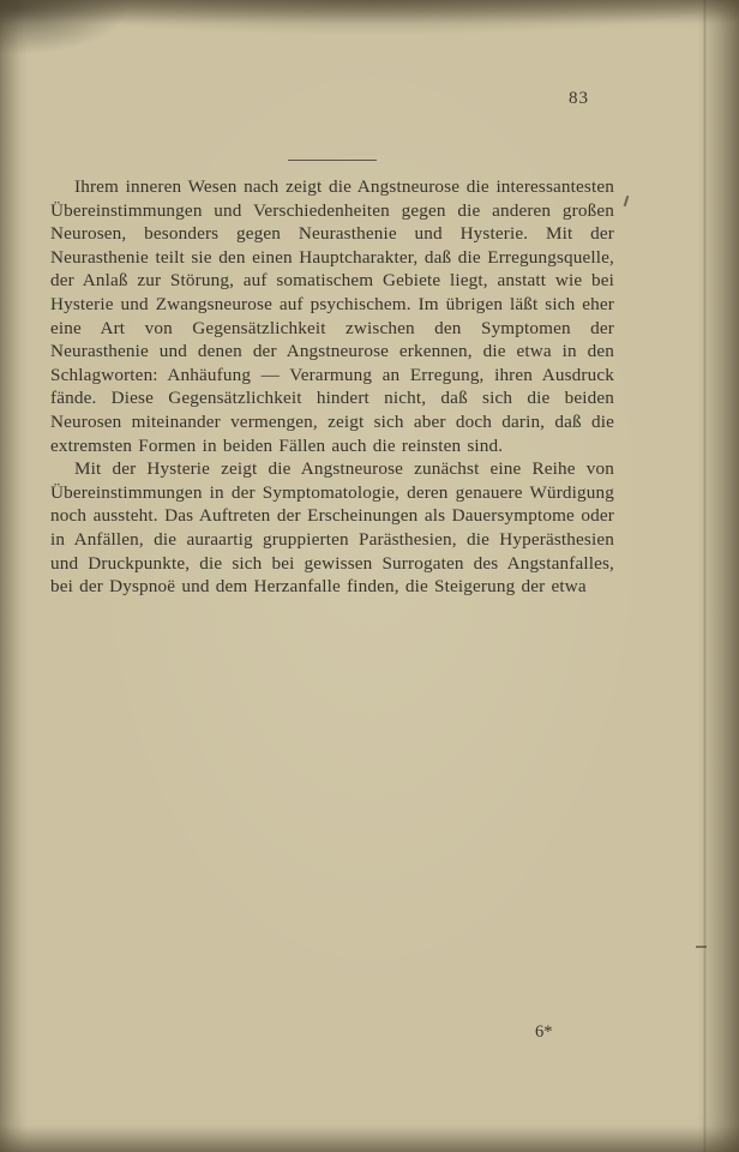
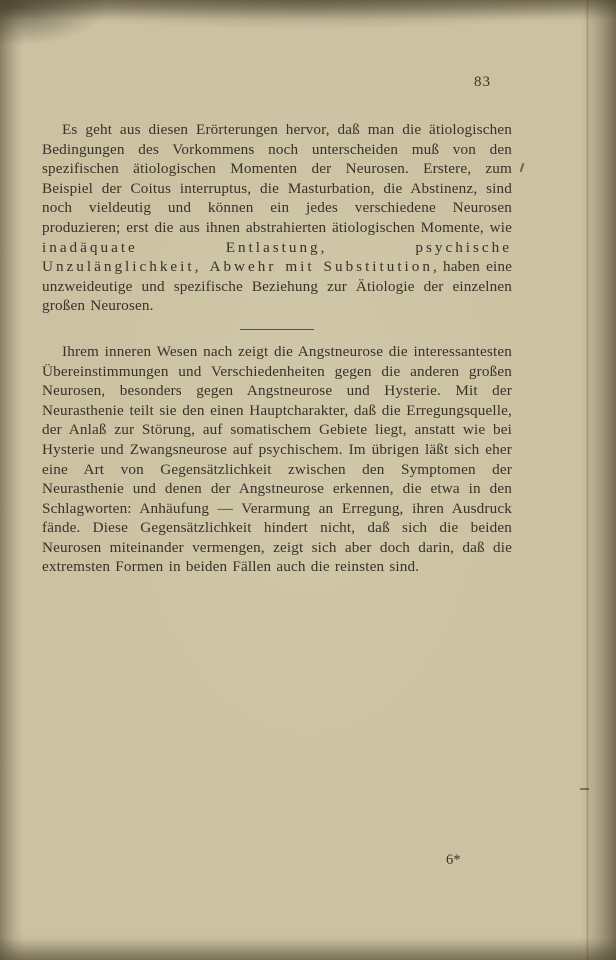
  83
+ Es geht aus diesen Erörterungen hervor, daß man die ätiologischen Bedingungen des Vorkommens noch unterscheiden muß von den spezifischen ätiologischen Momenten der Neurosen. Erstere, zum Beispiel der Coitus interruptus, die Masturbation, die Abstinenz, sind noch vieldeutig und können ein jedes verschiedene Neurosen produzieren; erst die aus ihnen abstrahierten ätiologischen Momente, wie inadäquate Entlastung, psychische Unzulänglichkeit, Abwehr mit Substitution, haben eine unzweideutige und spezifische Beziehung zur Ätiologie der einzelnen großen Neurosen.
- Ihrem inneren Wesen nach zeigt die Angstneurose die interessantesten Übereinstimmungen und Verschiedenheiten gegen die anderen großen Neurosen, besonders gegen Neurasthenie und Hysterie. Mit der Neurasthenie teilt sie den einen Hauptcharakter, daß die Erregungsquelle, der Anlaß zur Störung, auf somatischem Gebiete liegt, anstatt wie bei Hysterie und Zwangsneurose auf psychischem. Im übrigen läßt sich eher eine Art von Gegensätzlichkeit zwischen den Symptomen der Neurasthenie und denen der Angstneurose erkennen, die etwa in den Schlagworten: Anhäufung — Verarmung an Erregung, ihren Ausdruck fände. Diese Gegensätzlichkeit hindert nicht, daß sich die beiden Neurosen miteinander vermengen, zeigt sich aber doch darin, daß die extremsten Formen in beiden Fällen auch die reinsten sind.
+ Ihrem inneren Wesen nach zeigt die Angstneurose die interessantesten Übereinstimmungen und Verschiedenheiten gegen die anderen großen Neurosen, besonders gegen Angstneurose und Hysterie. Mit der Neurasthenie teilt sie den einen Hauptcharakter, daß die Erregungsquelle, der Anlaß zur Störung, auf somatischem Gebiete liegt, anstatt wie bei Hysterie und Zwangsneurose auf psychischem. Im übrigen läßt sich eher eine Art von Gegensätzlichkeit zwischen den Symptomen der Neurasthenie und denen der Angstneurose erkennen, die etwa in den Schlagworten: Anhäufung — Verarmung an Erregung, ihren Ausdruck fände. Diese Gegensätzlichkeit hindert nicht, daß sich die beiden Neurosen miteinander vermengen, zeigt sich aber doch darin, daß die extremsten Formen in beiden Fällen auch die reinsten sind.
- Mit der Hysterie zeigt die Angstneurose zunächst eine Reihe von Übereinstimmungen in der Symptomatologie, deren genauere Würdigung noch aussteht. Das Auftreten der Erscheinungen als Dauersymptome oder in Anfällen, die auraartig gruppierten Parästhesien, die Hyperästhesien und Druckpunkte, die sich bei gewissen Surrogaten des Angstanfalles, bei der Dyspnoë und dem Herzanfalle finden, die Steigerung der etwa
  6*
